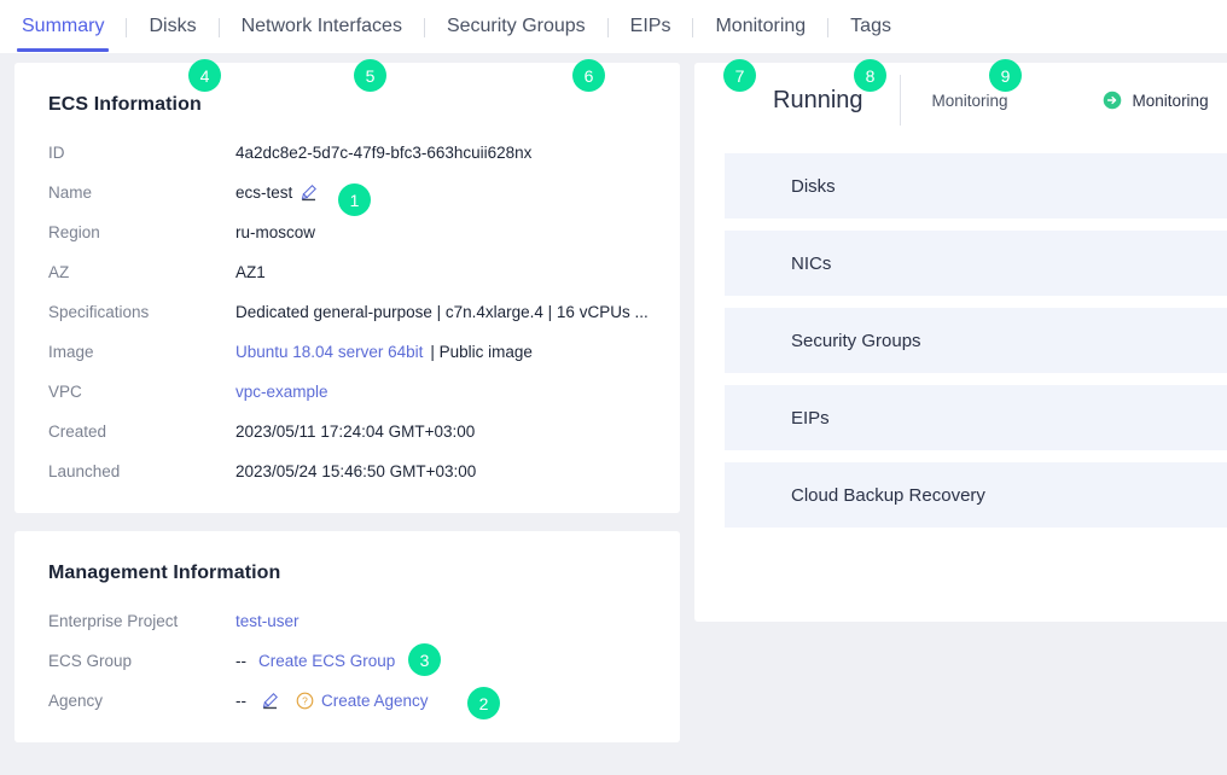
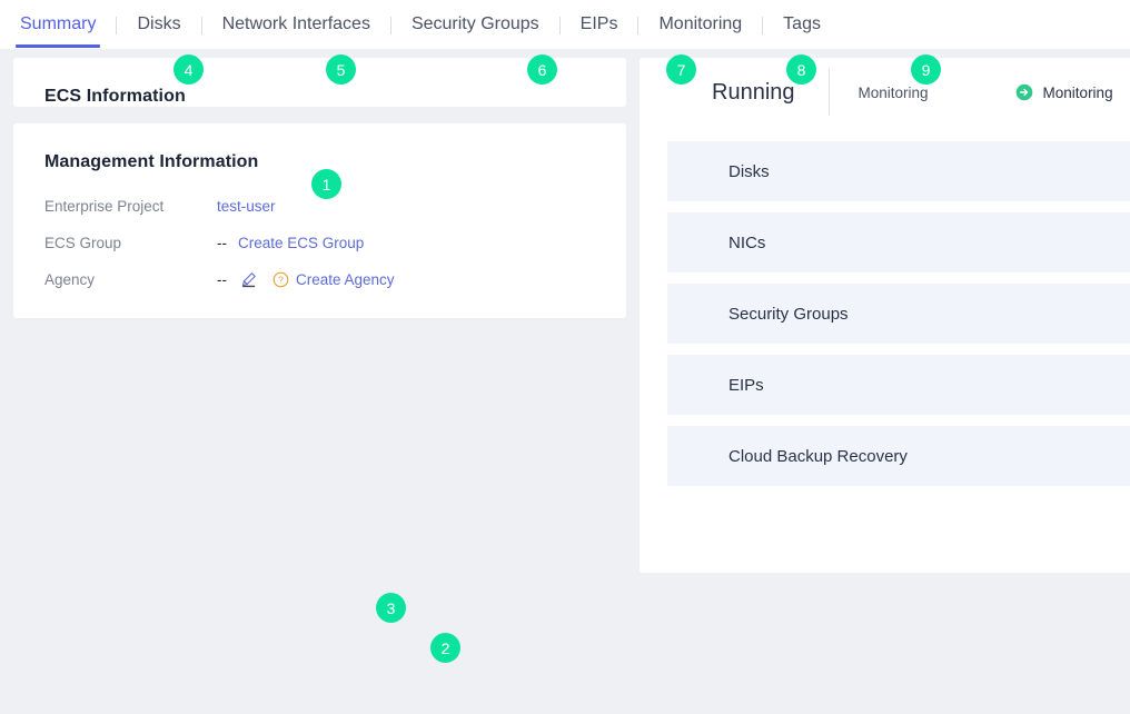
  Summary
  Disks
  Network Interfaces
  Security Groups
  EIPs
  Monitoring
  Tags
  ECS Information
- ID
- 4a2dc8e2-5d7c-47f9-bfc3-663hcuii628nx
- Name
- ecs-test
- Region
- ru-moscow
- AZ
- AZ1
- Specifications
- Dedicated general-purpose | c7n.4xlarge.4 | 16 vCPUs ...
- Image
- Ubuntu 18.04 server 64bit
- | Public image
- VPC
- vpc-example
- Created
- 2023/05/11 17:24:04 GMT+03:00
- Launched
- 2023/05/24 15:46:50 GMT+03:00
  Management Information
  Enterprise Project
  test-user
  ECS Group
  --
  Create ECS Group
  Agency
  --
  ?
  Create Agency
  Running
  Monitoring
  Monitoring
  Disks
  NICs
  Security Groups
  EIPs
  Cloud Backup Recovery
  1
  2
  3
  4
  5
  6
  7
  8
  9
